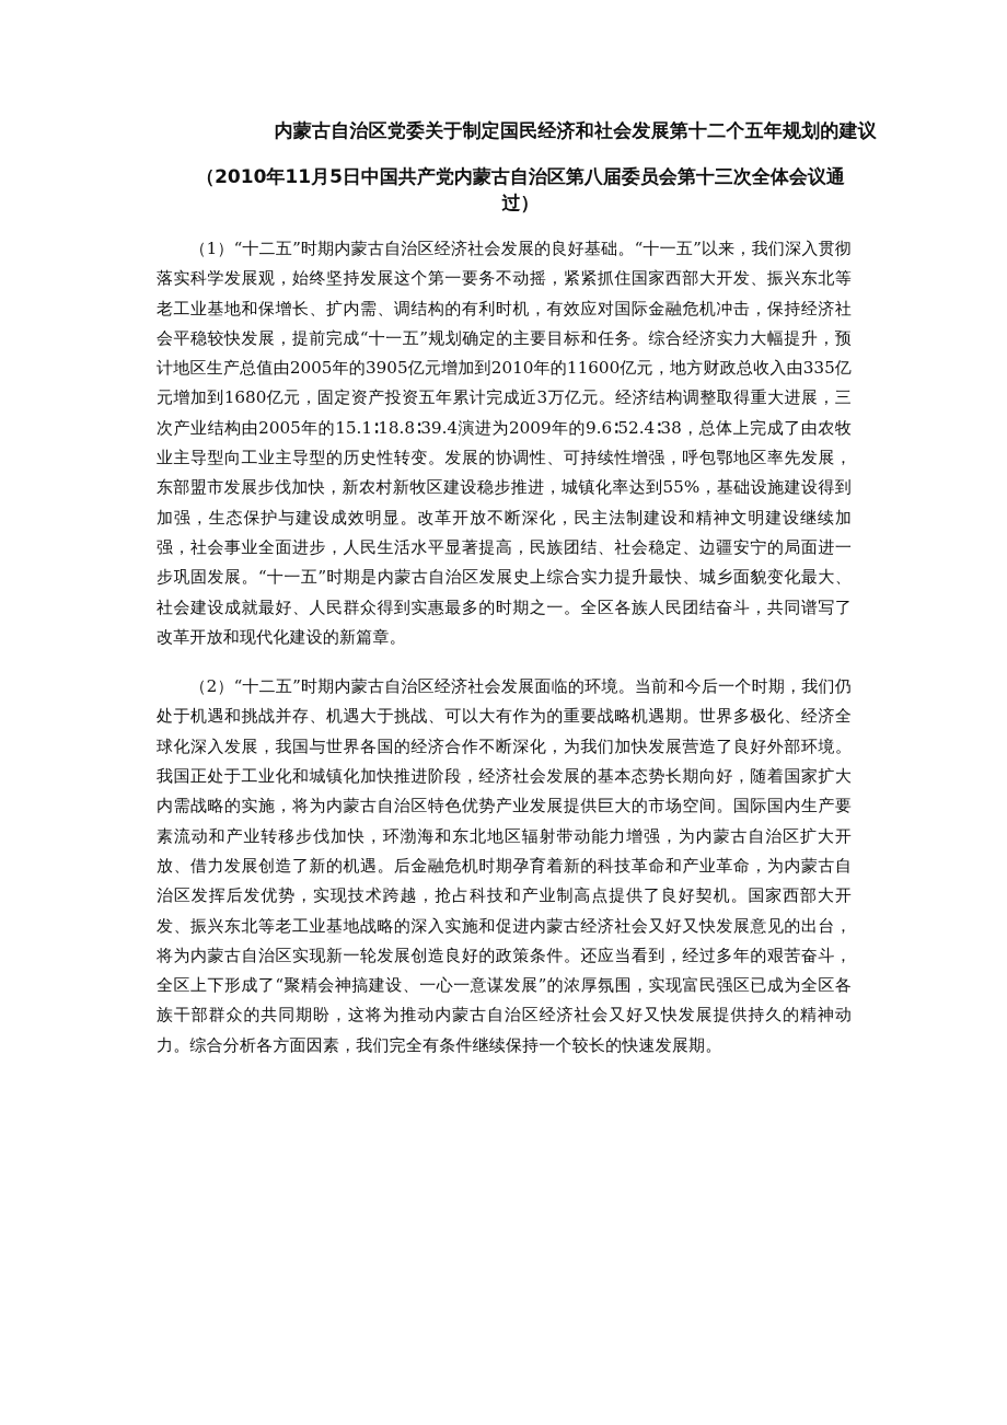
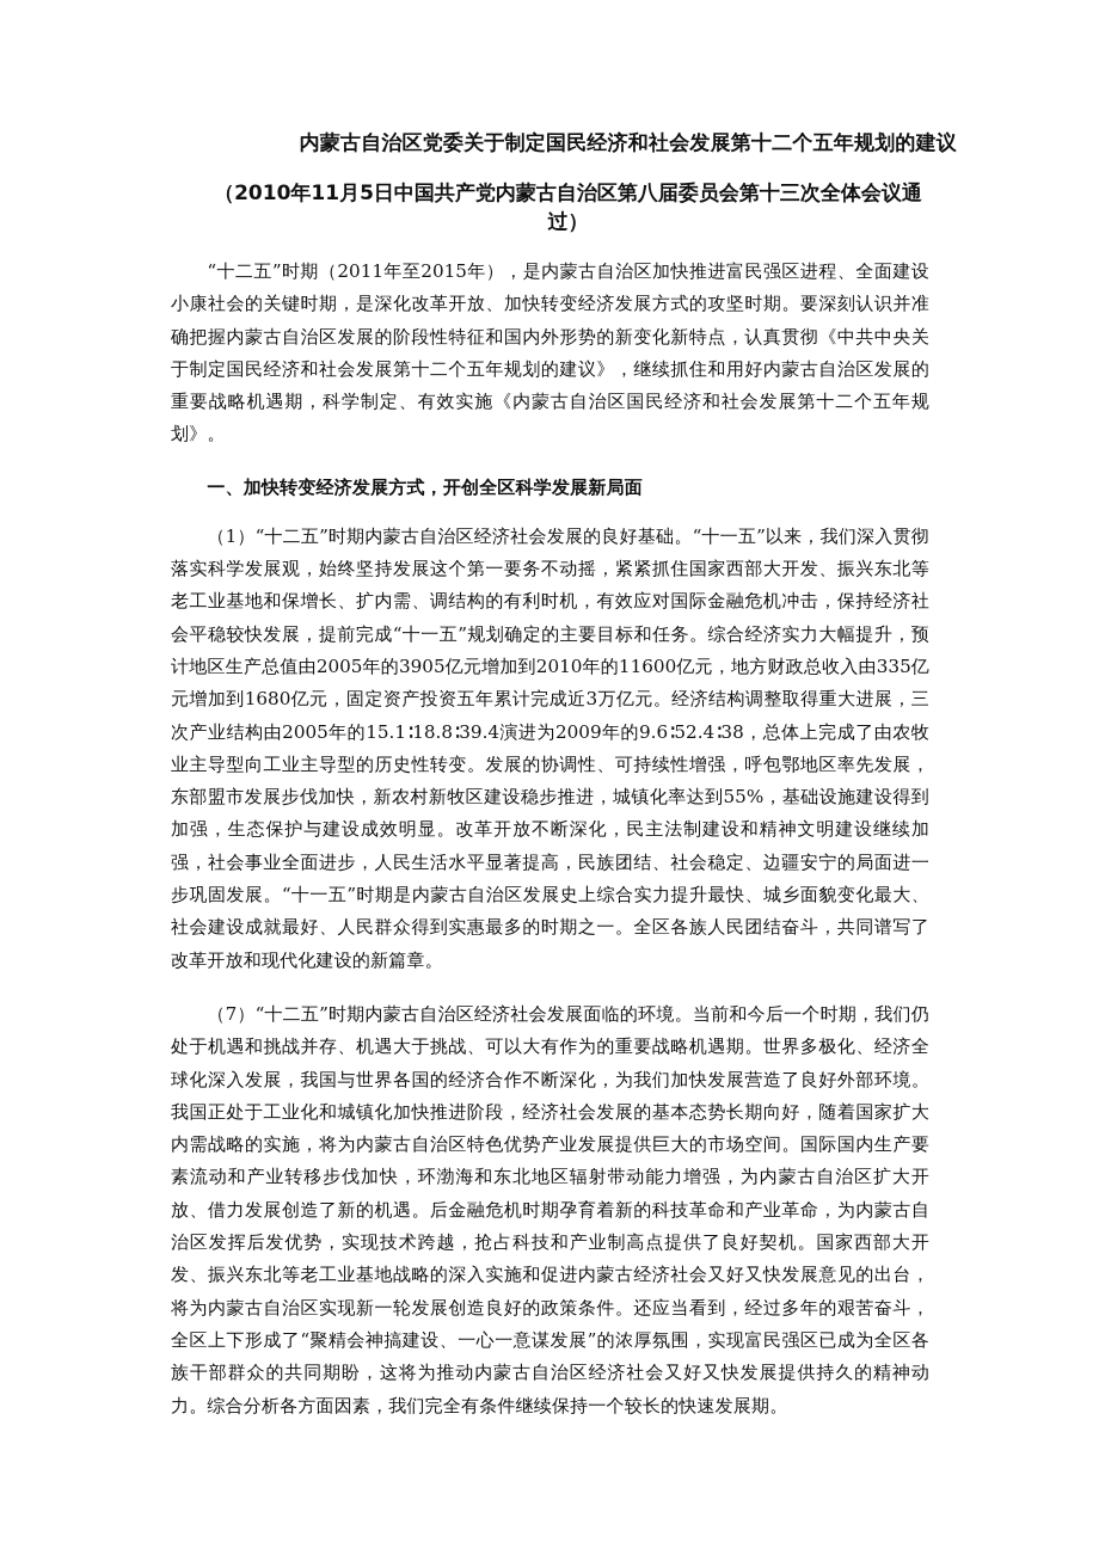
  内蒙古自治区党委关于制定国民经济和社会发展第十二个五年规划的建议
  （2010年11月5日中国共产党内蒙古自治区第八届委员会第十三次全体会议通过）
+ “十二五”时期（2011年至2015年），是内蒙古自治区加快推进富民强区进程、全面建设小康社会的关键时期，是深化改革开放、加快转变经济发展方式的攻坚时期。要深刻认识并准确把握内蒙古自治区发展的阶段性特征和国内外形势的新变化新特点，认真贯彻《中共中央关于制定国民经济和社会发展第十二个五年规划的建议》，继续抓住和用好内蒙古自治区发展的重要战略机遇期，科学制定、有效实施《内蒙古自治区国民经济和社会发展第十二个五年规划》。
+ 一、加快转变经济发展方式，开创全区科学发展新局面
  （1）“十二五”时期内蒙古自治区经济社会发展的良好基础。“十一五”以来，我们深入贯彻落实科学发展观，始终坚持发展这个第一要务不动摇，紧紧抓住国家西部大开发、振兴东北等老工业基地和保增长、扩内需、调结构的有利时机，有效应对国际金融危机冲击，保持经济社会平稳较快发展，提前完成“十一五”规划确定的主要目标和任务。综合经济实力大幅提升，预计地区生产总值由2005年的3905亿元增加到2010年的11600亿元，地方财政总收入由335亿元增加到1680亿元，固定资产投资五年累计完成近3万亿元。经济结构调整取得重大进展，三次产业结构由2005年的15.1∶18.8∶39.4演进为2009年的9.6∶52.4∶38，总体上完成了由农牧业主导型向工业主导型的历史性转变。发展的协调性、可持续性增强，呼包鄂地区率先发展，东部盟市发展步伐加快，新农村新牧区建设稳步推进，城镇化率达到55%，基础设施建设得到加强，生态保护与建设成效明显。改革开放不断深化，民主法制建设和精神文明建设继续加强，社会事业全面进步，人民生活水平显著提高，民族团结、社会稳定、边疆安宁的局面进一步巩固发展。“十一五”时期是内蒙古自治区发展史上综合实力提升最快、城乡面貌变化最大、社会建设成就最好、人民群众得到实惠最多的时期之一。全区各族人民团结奋斗，共同谱写了改革开放和现代化建设的新篇章。
- （2）“十二五”时期内蒙古自治区经济社会发展面临的环境。当前和今后一个时期，我们仍处于机遇和挑战并存、机遇大于挑战、可以大有作为的重要战略机遇期。世界多极化、经济全球化深入发展，我国与世界各国的经济合作不断深化，为我们加快发展营造了良好外部环境。我国正处于工业化和城镇化加快推进阶段，经济社会发展的基本态势长期向好，随着国家扩大内需战略的实施，将为内蒙古自治区特色优势产业发展提供巨大的市场空间。国际国内生产要素流动和产业转移步伐加快，环渤海和东北地区辐射带动能力增强，为内蒙古自治区扩大开放、借力发展创造了新的机遇。后金融危机时期孕育着新的科技革命和产业革命，为内蒙古自治区发挥后发优势，实现技术跨越，抢占科技和产业制高点提供了良好契机。国家西部大开发、振兴东北等老工业基地战略的深入实施和促进内蒙古经济社会又好又快发展意见的出台，将为内蒙古自治区实现新一轮发展创造良好的政策条件。还应当看到，经过多年的艰苦奋斗，全区上下形成了“聚精会神搞建设、一心一意谋发展”的浓厚氛围，实现富民强区已成为全区各族干部群众的共同期盼，这将为推动内蒙古自治区经济社会又好又快发展提供持久的精神动力。综合分析各方面因素，我们完全有条件继续保持一个较长的快速发展期。
+ （7）“十二五”时期内蒙古自治区经济社会发展面临的环境。当前和今后一个时期，我们仍处于机遇和挑战并存、机遇大于挑战、可以大有作为的重要战略机遇期。世界多极化、经济全球化深入发展，我国与世界各国的经济合作不断深化，为我们加快发展营造了良好外部环境。我国正处于工业化和城镇化加快推进阶段，经济社会发展的基本态势长期向好，随着国家扩大内需战略的实施，将为内蒙古自治区特色优势产业发展提供巨大的市场空间。国际国内生产要素流动和产业转移步伐加快，环渤海和东北地区辐射带动能力增强，为内蒙古自治区扩大开放、借力发展创造了新的机遇。后金融危机时期孕育着新的科技革命和产业革命，为内蒙古自治区发挥后发优势，实现技术跨越，抢占科技和产业制高点提供了良好契机。国家西部大开发、振兴东北等老工业基地战略的深入实施和促进内蒙古经济社会又好又快发展意见的出台，将为内蒙古自治区实现新一轮发展创造良好的政策条件。还应当看到，经过多年的艰苦奋斗，全区上下形成了“聚精会神搞建设、一心一意谋发展”的浓厚氛围，实现富民强区已成为全区各族干部群众的共同期盼，这将为推动内蒙古自治区经济社会又好又快发展提供持久的精神动力。综合分析各方面因素，我们完全有条件继续保持一个较长的快速发展期。
